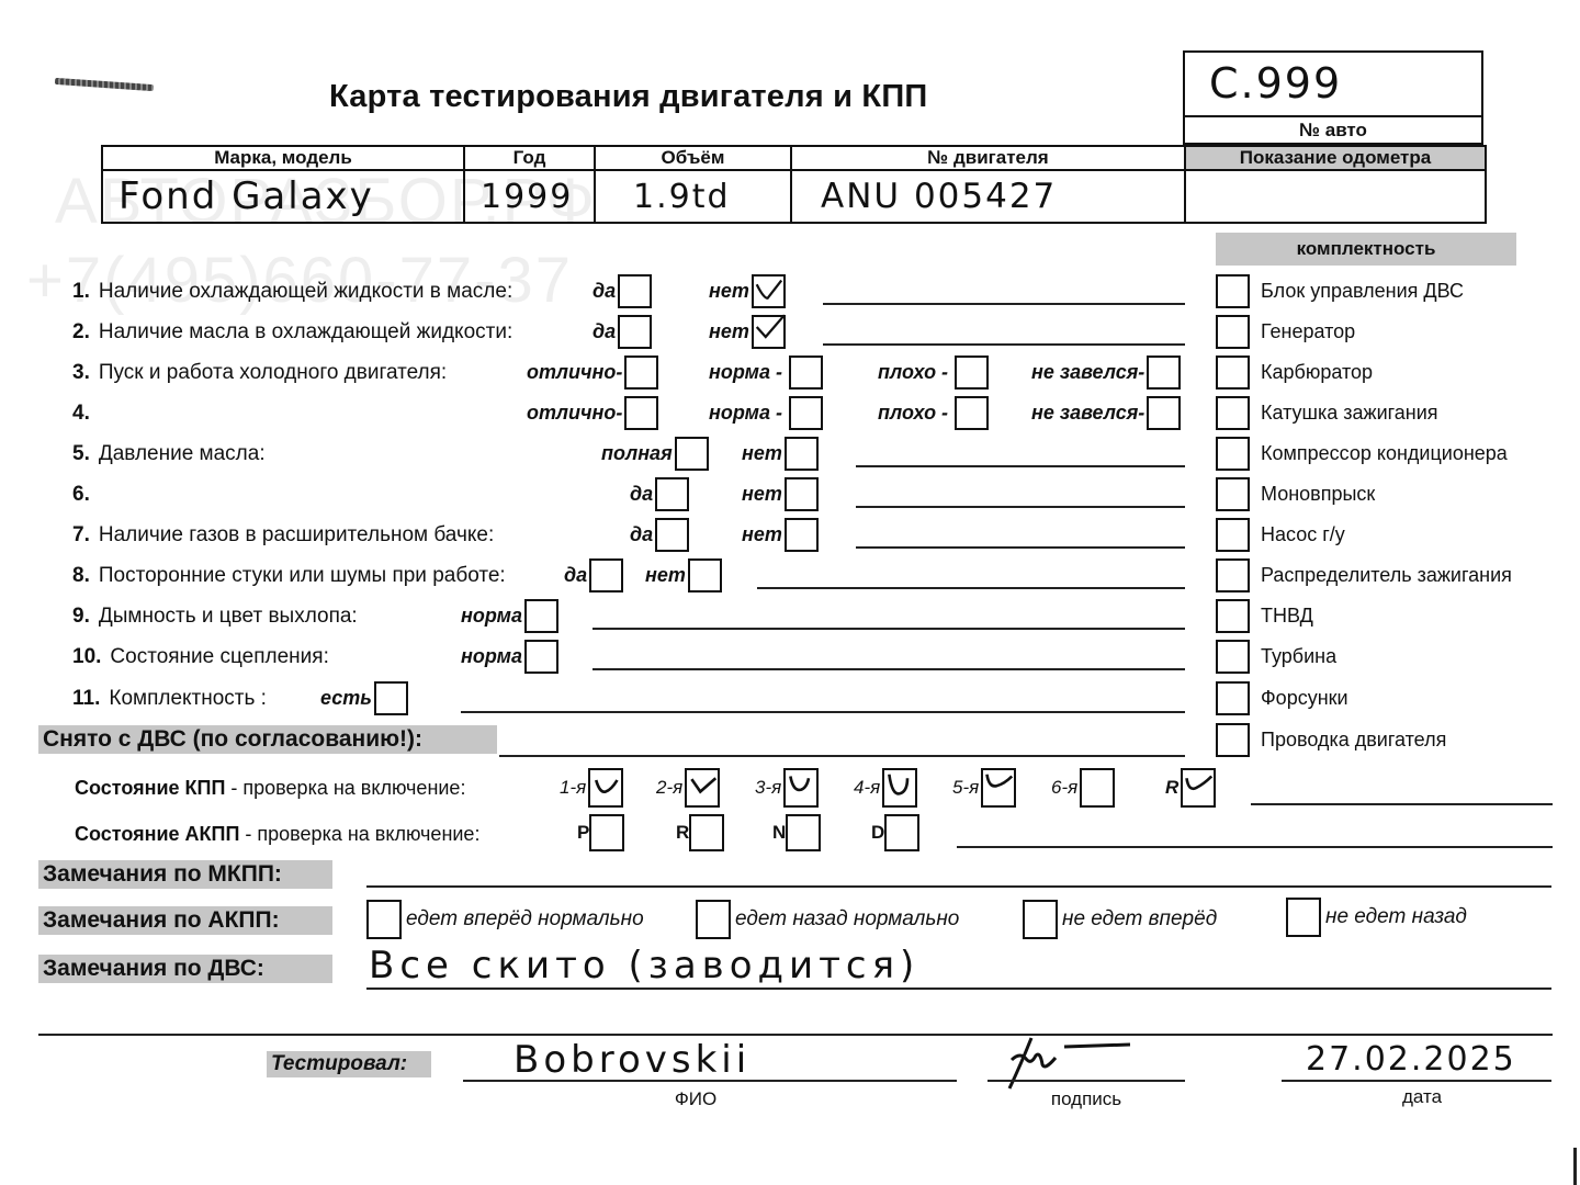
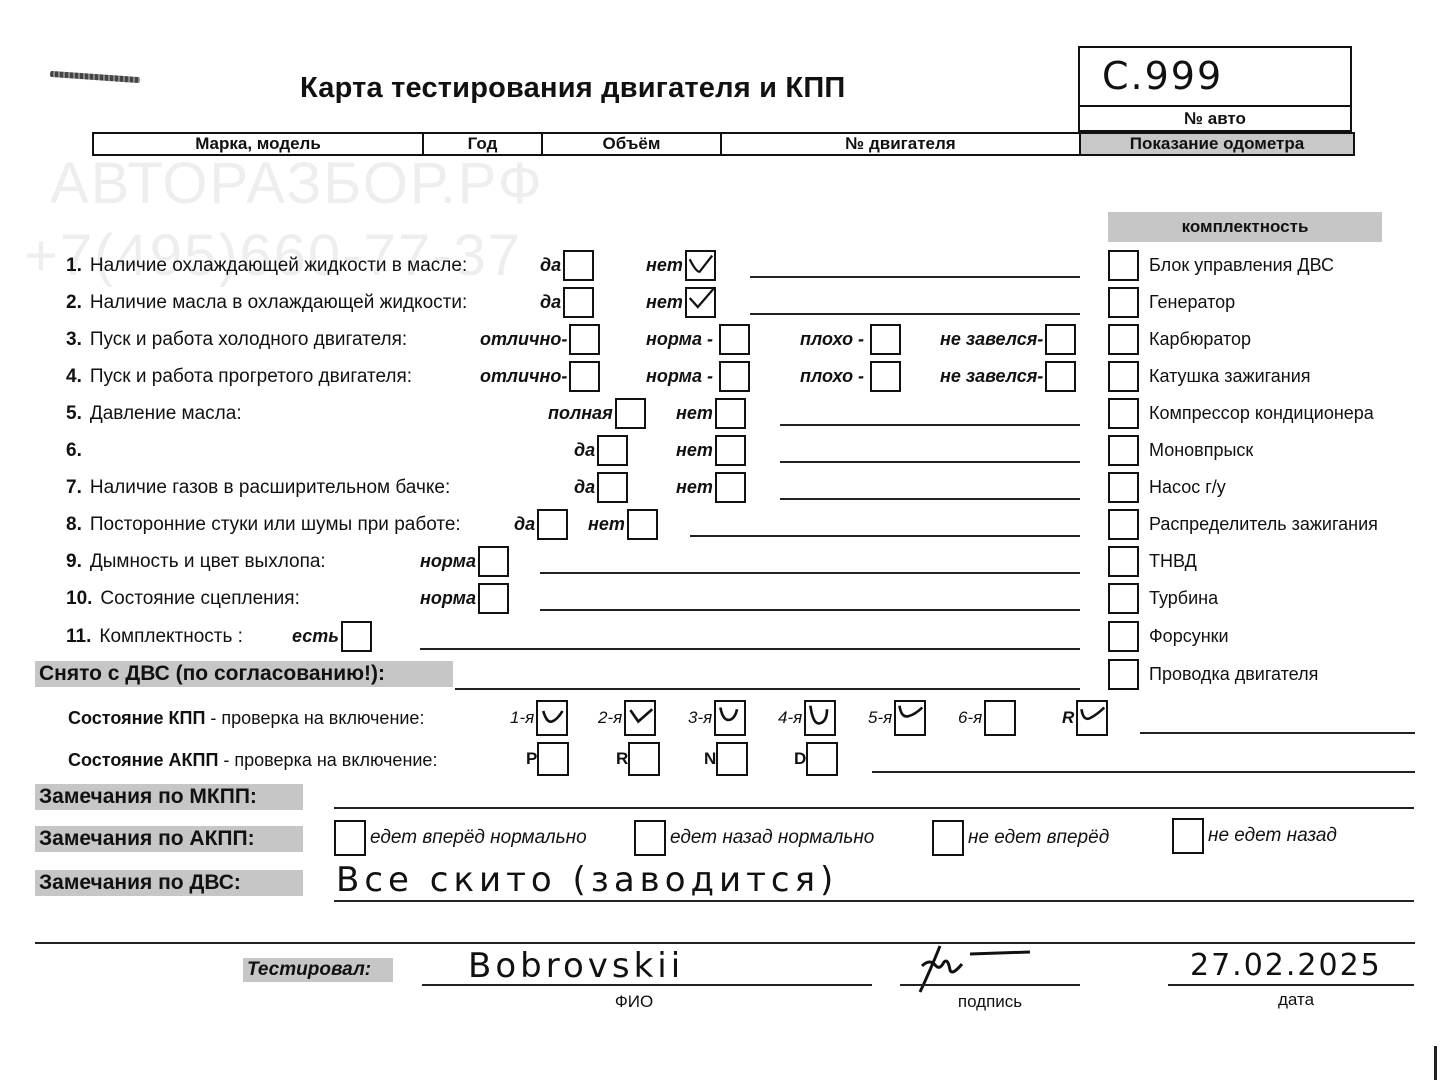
  АВТОРАЗБОР.РФ
  +7(495)660-77-37
  Карта тестирования двигателя и КПП
  C.999
  № авто
  Марка, модель	Год	Объём	№ двигателя	Показание одометра
- Fond Galaxy	1999	1.9td	ANU 005427
  комплектность
  Блок управления ДВС
  Генератор
  Карбюратор
  Катушка зажигания
  Компрессор кондиционера
  Моновпрыск
  Насос г/у
  Распределитель зажигания
  ТНВД
  Турбина
  Форсунки
  Проводка двигателя
  1.
  Наличие охлаждающей жидкости в масле:
  да
  нет
  2.
  Наличие масла в охлаждающей жидкости:
  да
  нет
  3.
  Пуск и работа холодного двигателя:
  отлично-
  норма -
  плохо -
  не завелся-
  4.
+ Пуск и работа прогретого двигателя:
  отлично-
  норма -
  плохо -
  не завелся-
  5.
  Давление масла:
  полная
  нет
  6.
  да
  нет
  7.
  Наличие газов в расширительном бачке:
  да
  нет
  8.
  Посторонние стуки или шумы при работе:
  да
  нет
  9.
  Дымность и цвет выхлопа:
  норма
  10.
  Состояние сцепления:
  норма
  11.
  Комплектность :
  есть
  Снято с ДВС (по согласованию!):
  Состояние КПП - проверка на включение:
  1-я
  2-я
  3-я
  4-я
  5-я
  6-я
  R
  Состояние АКПП - проверка на включение:
  P
  R
  N
  D
  Замечания по МКПП:
  Замечания по АКПП:
  едет вперёд нормально
  едет назад нормально
  не едет вперёд
  не едет назад
  Замечания по ДВС:
  Все скито (заводится)
  Тестировал:
  Bobrovskii
  ФИО
  подпись
  27.02.2025
  дата
